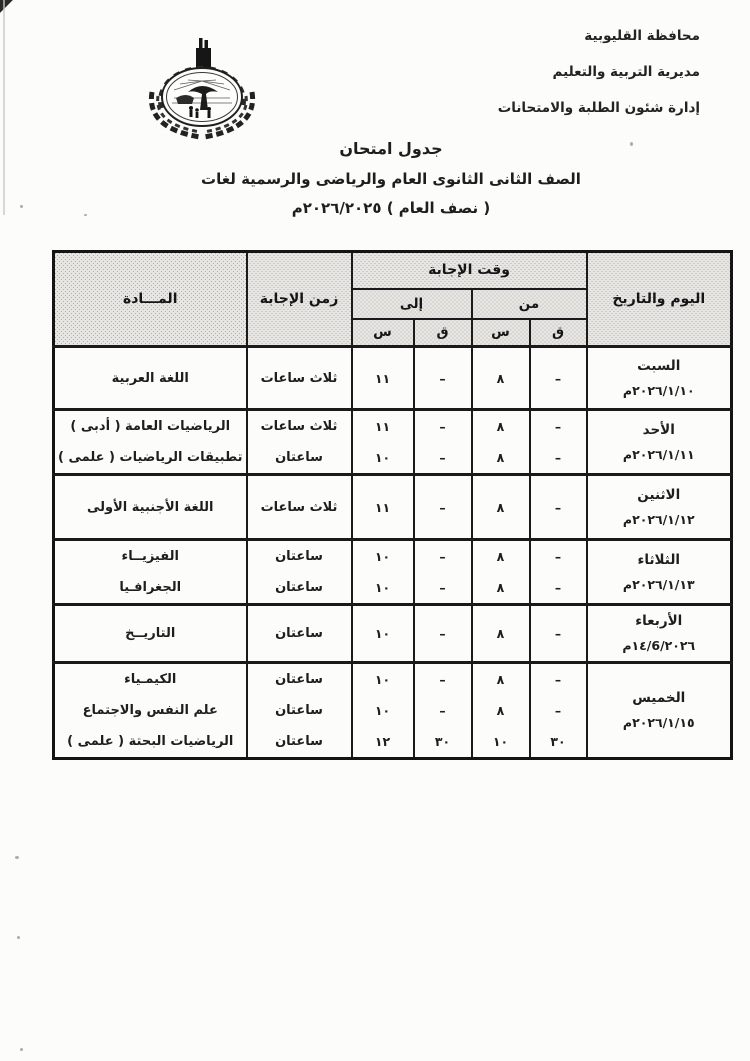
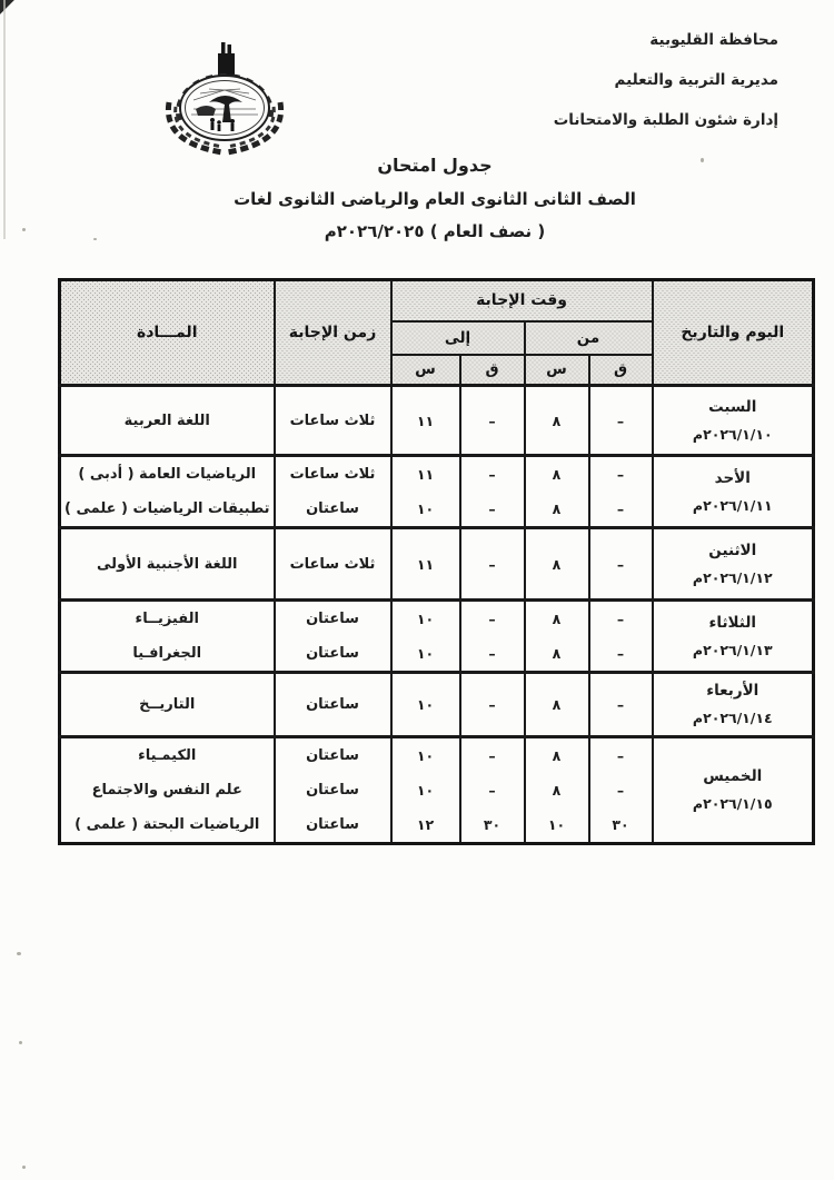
  محافظة القليوبية
  مديرية التربية والتعليم
  إدارة شئون الطلبة والامتحانات
  جدول امتحان
- الصف الثانى الثانوى العام والرياضى والرسمية لغات
+ الصف الثانى الثانوى العام والرياضى الثانوى لغات
  ( نصف العام ) ٢٠٢٦/٢٠٢٥م
  المـــادة	زمن الإجابة	وقت الإجابة	اليوم والتاريخ
  إلى	من
  س	ق	س	ق
  اللغة العربية	ثلاث ساعات	١١	–	٨	–	السبت ٢٠٢٦/١/١٠م
  الرياضيات العامة ( أدبى ) تطبيقات الرياضيات ( علمى )	ثلاث ساعات ساعتان	١١ ١٠	– –	٨ ٨	– –	الأحد ٢٠٢٦/١/١١م
  اللغة الأجنبية الأولى	ثلاث ساعات	١١	–	٨	–	الاثنين ٢٠٢٦/١/١٢م
  الفيزيــاء الجغرافـيا	ساعتان ساعتان	١٠ ١٠	– –	٨ ٨	– –	الثلاثاء ٢٠٢٦/١/١٣م
- التاريــخ	ساعتان	١٠	–	٨	–	الأربعاء ٢٠٢٦/6/١٤م
+ التاريــخ	ساعتان	١٠	–	٨	–	الأربعاء ٢٠٢٦/١/١٤م
  الكيمـياء علم النفس والاجتماع الرياضيات البحتة ( علمى )	ساعتان ساعتان ساعتان	١٠ ١٠ ١٢	– – ٣٠	٨ ٨ ١٠	– – ٣٠	الخميس ٢٠٢٦/١/١٥م
